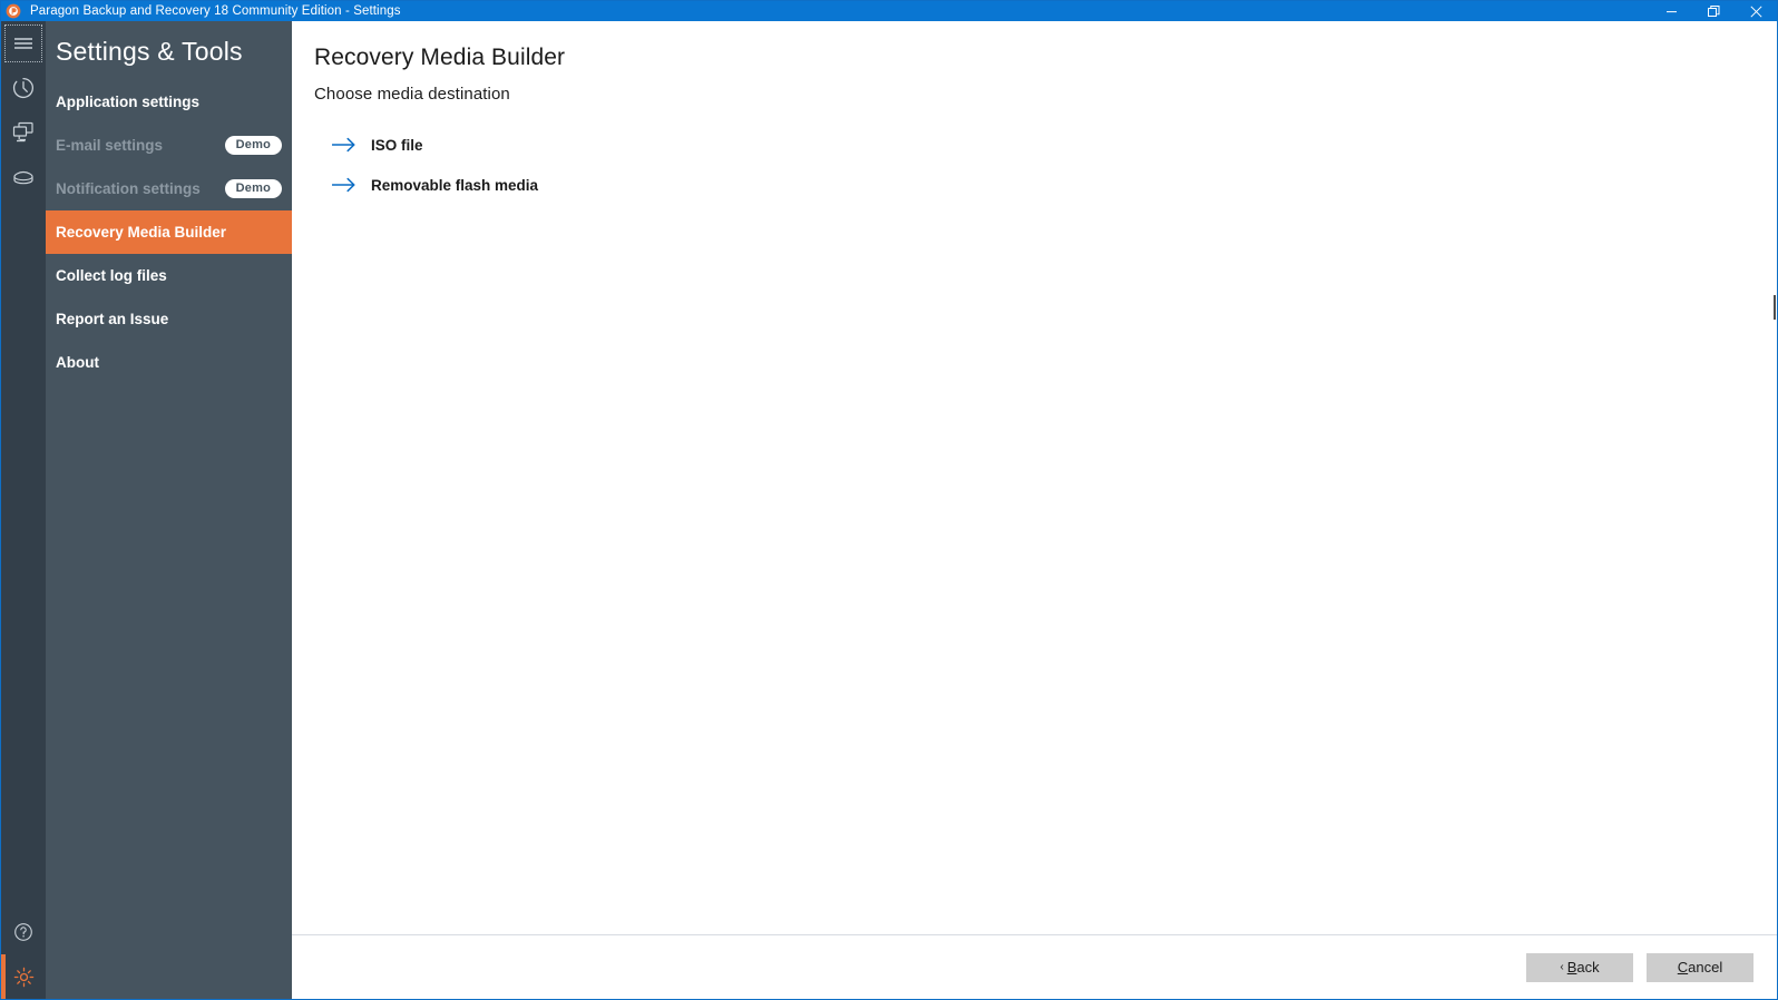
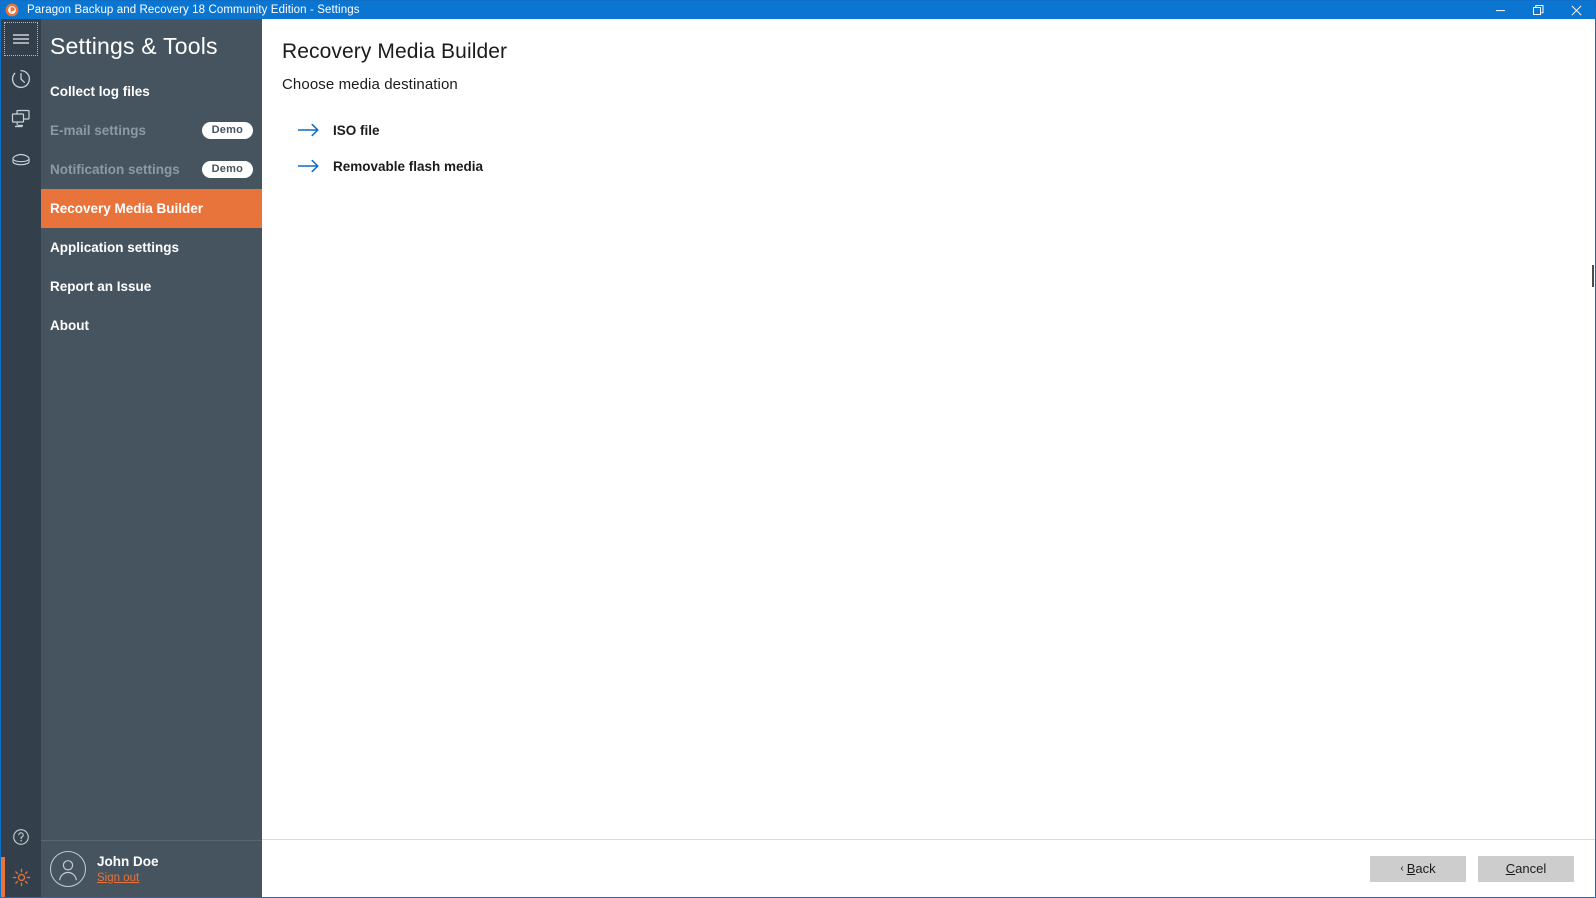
  Paragon Backup and Recovery 18 Community Edition - Settings
  Settings & Tools
- Application settings
+ Collect log files
  E-mail settings
  Demo
  Notification settings
  Demo
  Recovery Media Builder
- Collect log files
+ Application settings
  Report an Issue
  About
+ John Doe
+ Sign out
  Recovery Media Builder
  Choose media destination
  ISO file
  Removable flash media
  ‹
  B
  ack
  C
  ancel
